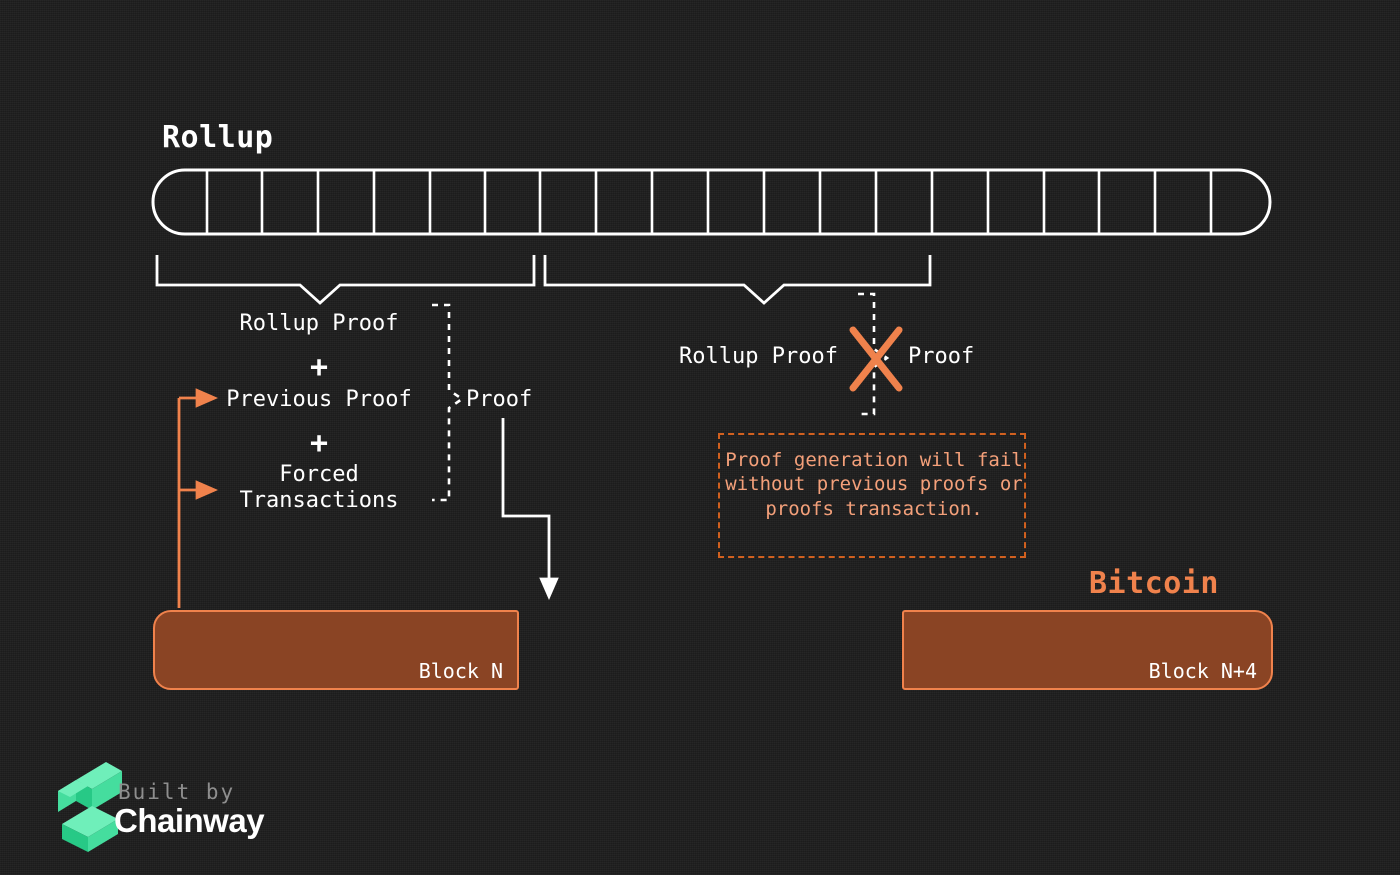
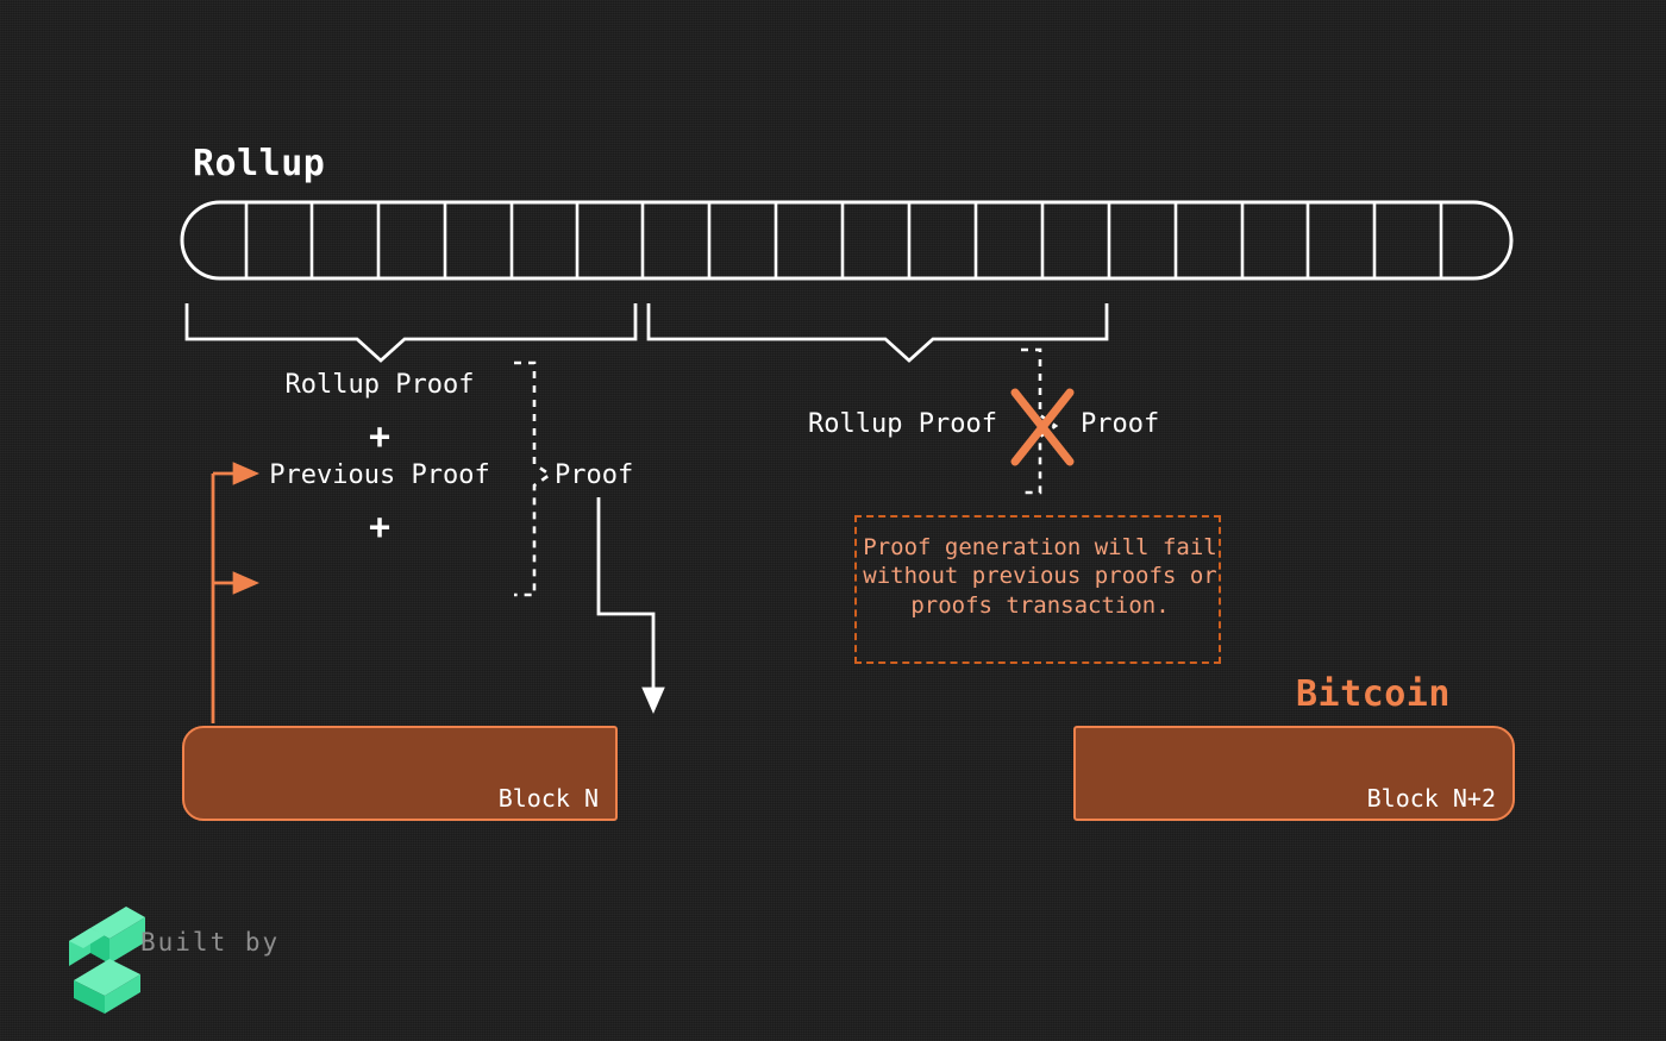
  Rollup
  Rollup Proof
  +
  Previous Proof
  +
- Forced
- Transactions
  Proof
  Rollup Proof
  Proof
  Proof generation will fail without previous proofs or proofs transaction.
  Block N
- Block N+4
+ Block N+2
  Bitcoin
  Built by
- Chainway
